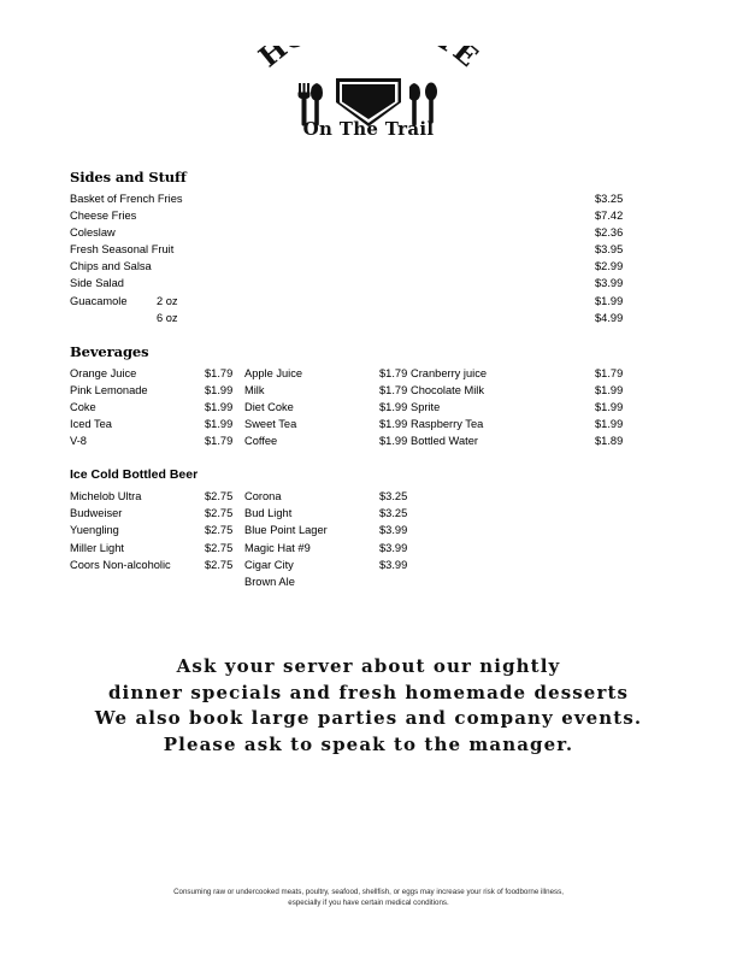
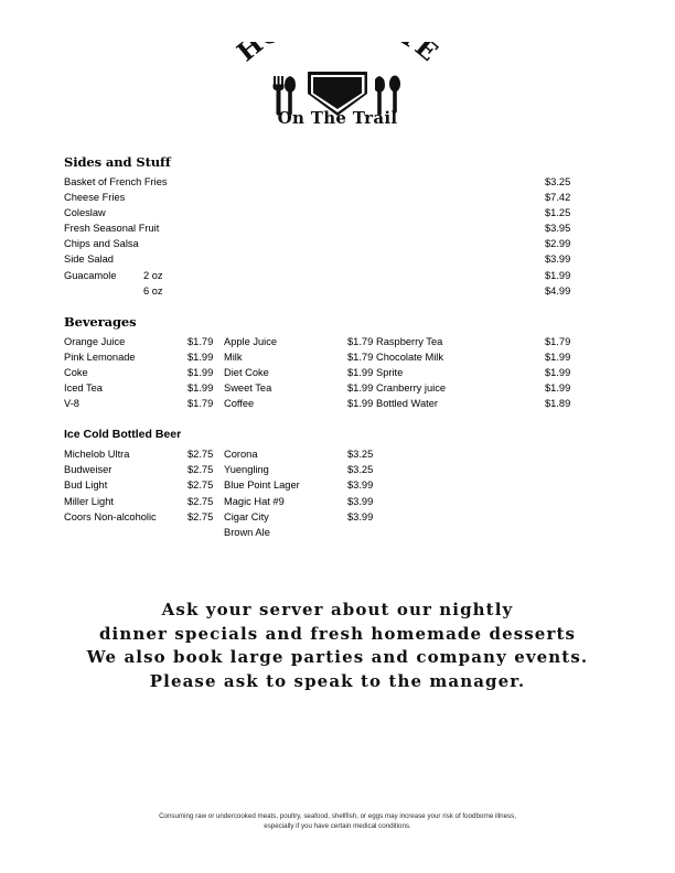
  On The Trail
  Sides and Stuff
  Basket of French Fries
  $3.25
  Cheese Fries
  $7.42
  Coleslaw
- $2.36
+ $1.25
  Fresh Seasonal Fruit
  $3.95
  Chips and Salsa
  $2.99
  Side Salad
  $3.99
  Guacamole
  2 oz
  $1.99
  6 oz
  $4.99
  Beverages
  Orange Juice
  $1.79
  Apple Juice
  $1.79
- Cranberry juice
+ Raspberry Tea
  $1.79
  Pink Lemonade
  $1.99
  Milk
  $1.79
  Chocolate Milk
  $1.99
  Coke
  $1.99
  Diet Coke
  $1.99
  Sprite
  $1.99
  Iced Tea
  $1.99
  Sweet Tea
  $1.99
- Raspberry Tea
+ Cranberry juice
  $1.99
  V-8
  $1.79
  Coffee
  $1.99
  Bottled Water
  $1.89
  Ice Cold Bottled Beer
  Michelob Ultra
  $2.75
  Corona
  $3.25
  Budweiser
  $2.75
- Bud Light
+ Yuengling
  $3.25
- Yuengling
+ Bud Light
  $2.75
  Blue Point Lager
  $3.99
  Miller Light
  $2.75
  Magic Hat #9
  $3.99
  Coors Non-alcoholic
  $2.75
  Cigar City
  $3.99
  Brown Ale
  Ask your server about our nightly
  dinner specials and fresh homemade desserts
  We also book large parties and company events.
  Please ask to speak to the manager.
